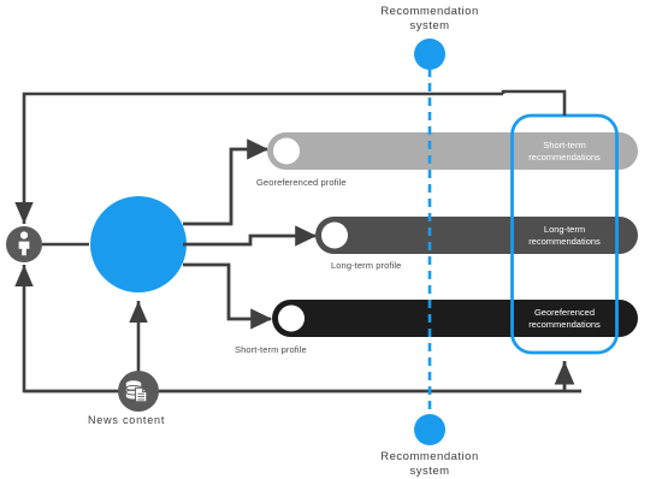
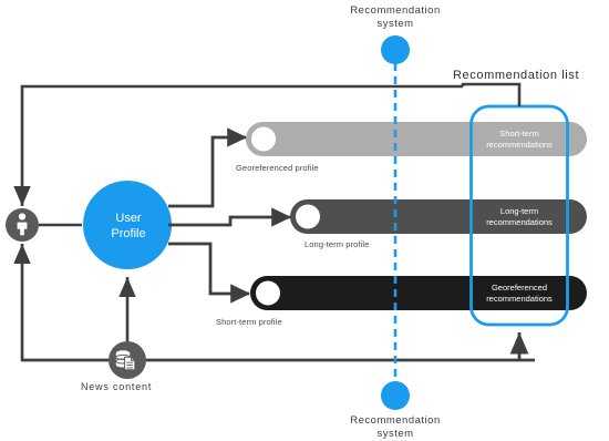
  Recommendation
  system
+ Recommendation list
+ User
+ Profile
  Georeferenced profile
  Long-term profile
  Short-term profile
  Short-term
  recommendations
  Long-term
  recommendations
  Georeferenced
  recommendations
  News content
  Recommendation
  system
